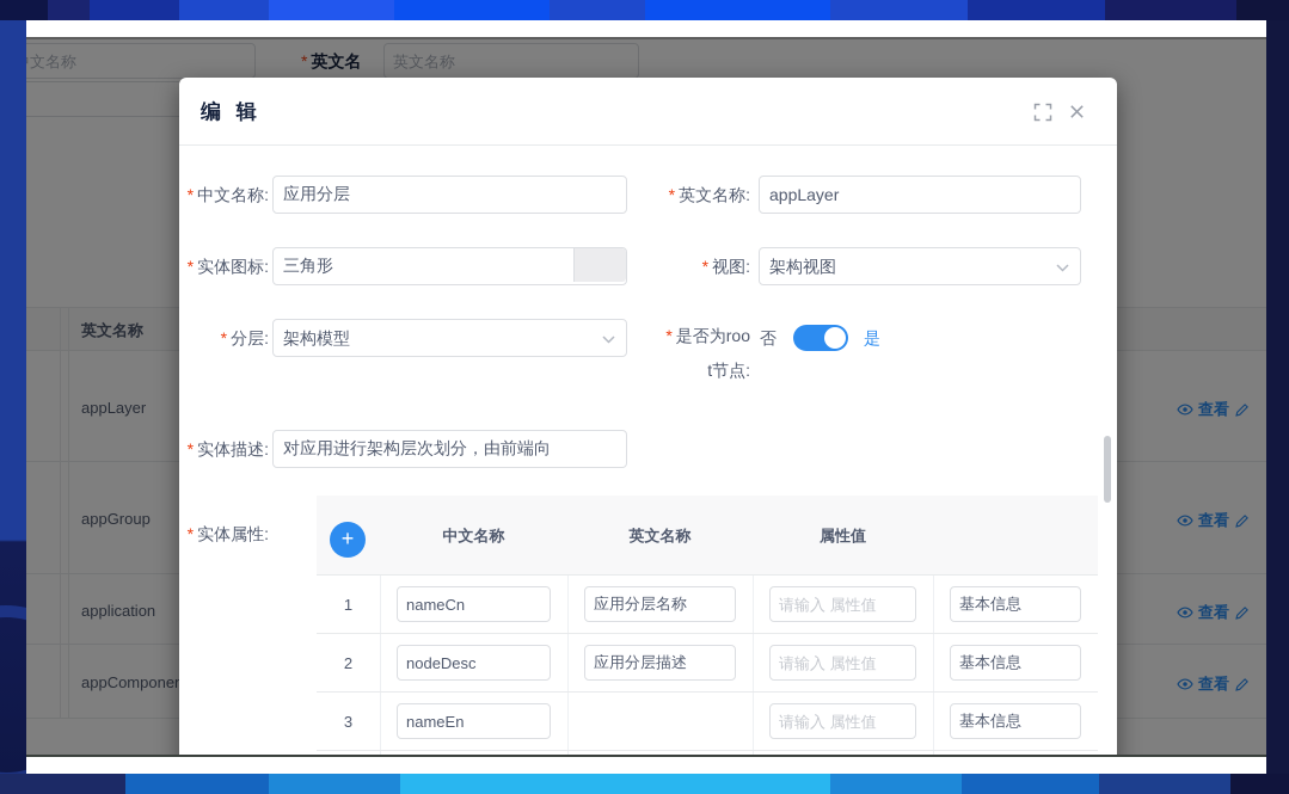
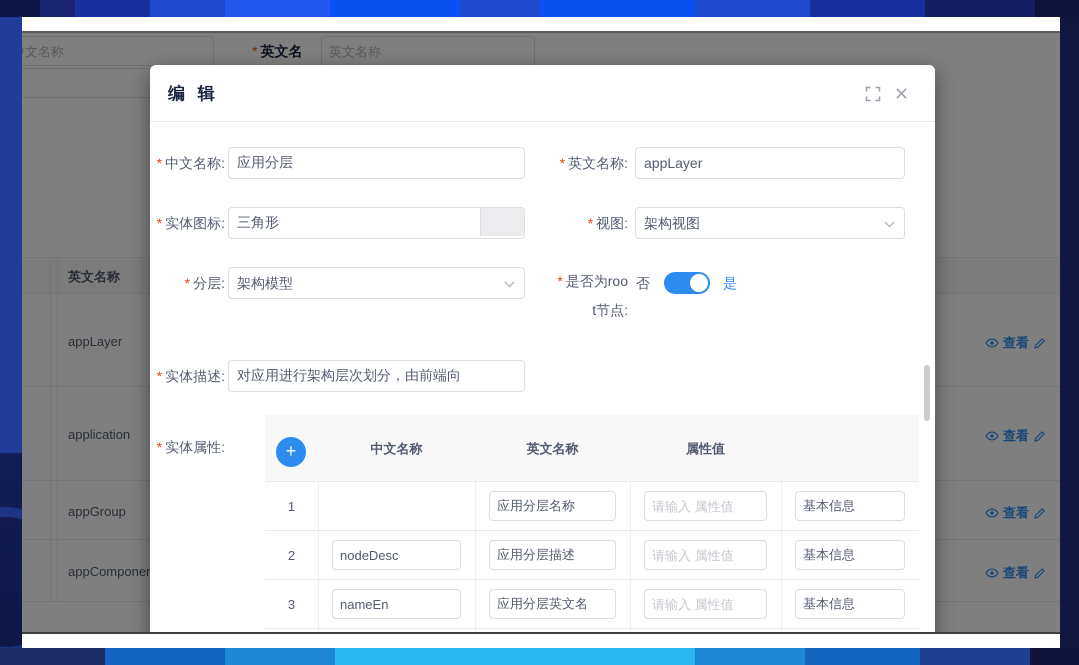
  文名称
  * 英文名
  英文名称
  英文名称
  appLayer
  查看
- appGroup
+ application
  查看
- application
+ appGroup
  查看
  appCompone
  查看
  编 辑
  * 中文名称:
  应用分层
  * 英文名称:
  appLayer
  * 实体图标:
  三角形
  * 视图:
  架构视图
  * 分层:
  架构模型
  * 是否为roo
  t节点:
  否
  是
  * 实体描述:
  对应用进行架构层次划分，由前端向
  * 实体属性:
  +
  中文名称
  英文名称
  属性值
  1
- nameCn
  应用分层名称
  请输入 属性值
  基本信息
  2
  nodeDesc
  应用分层描述
  请输入 属性值
  基本信息
  3
  nameEn
+ 应用分层英文名
  请输入 属性值
  基本信息
